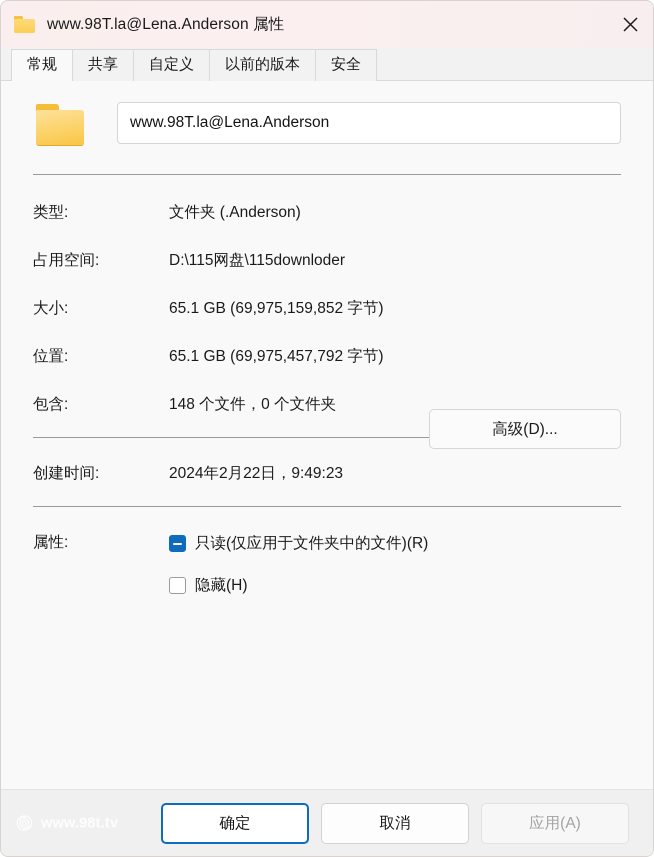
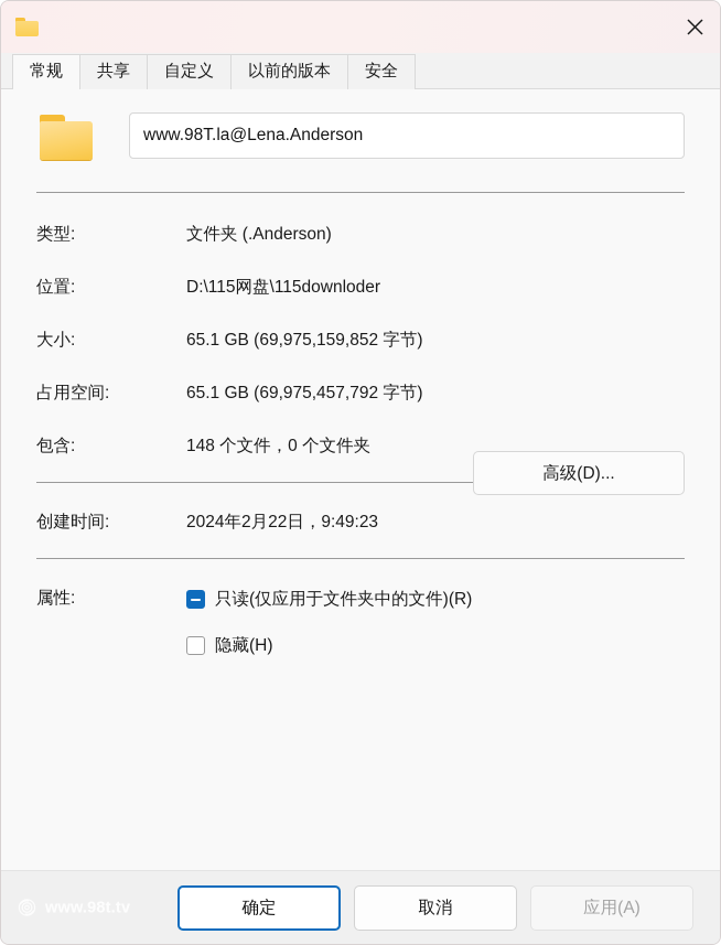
- www.98T.la@Lena.Anderson 属性
  常规
  共享
  自定义
  以前的版本
  安全
  www.98T.la@Lena.Anderson
  类型:
  文件夹 (.Anderson)
- 占用空间:
+ 位置:
  D:\115网盘\115downloder
  大小:
  65.1 GB (69,975,159,852 字节)
- 位置:
+ 占用空间:
  65.1 GB (69,975,457,792 字节)
  包含:
  148 个文件，0 个文件夹
  创建时间:
  2024年2月22日，9:49:23
  属性:
  只读(仅应用于文件夹中的文件)(R)
  隐藏(H)
  高级(D)...
  确定
  取消
  应用(A)
